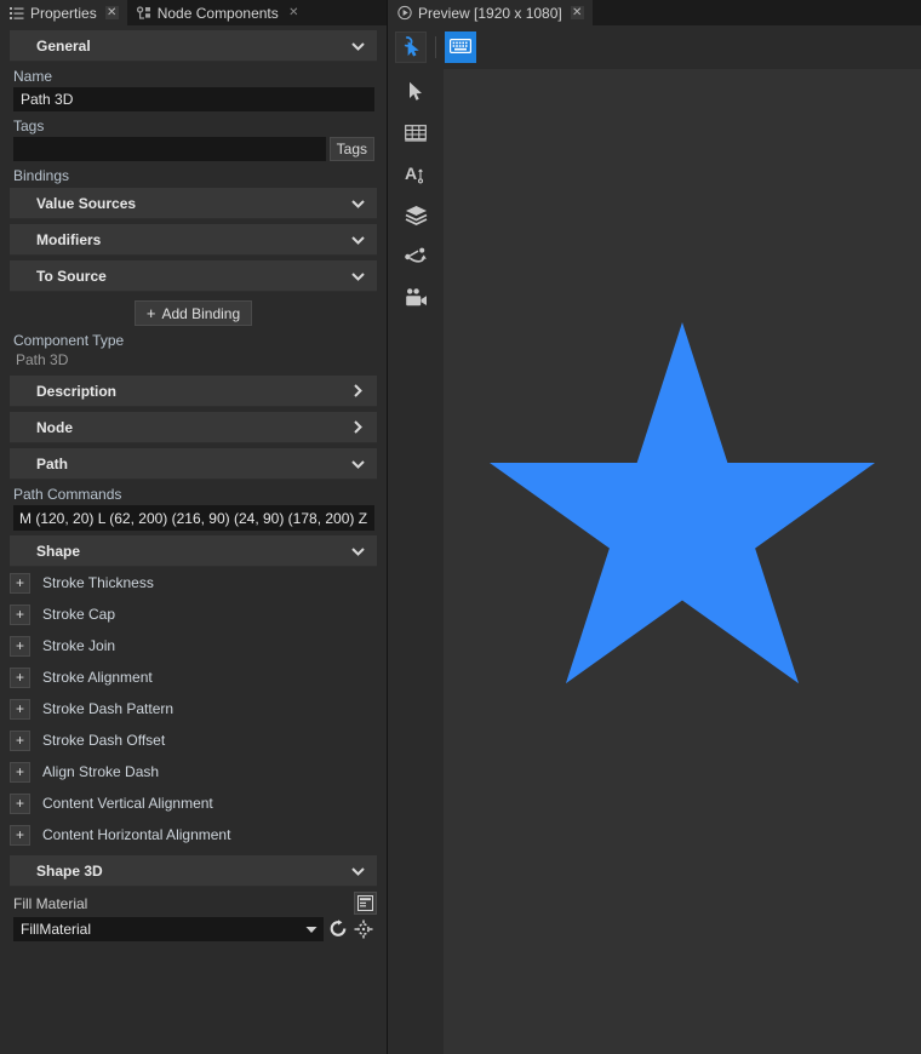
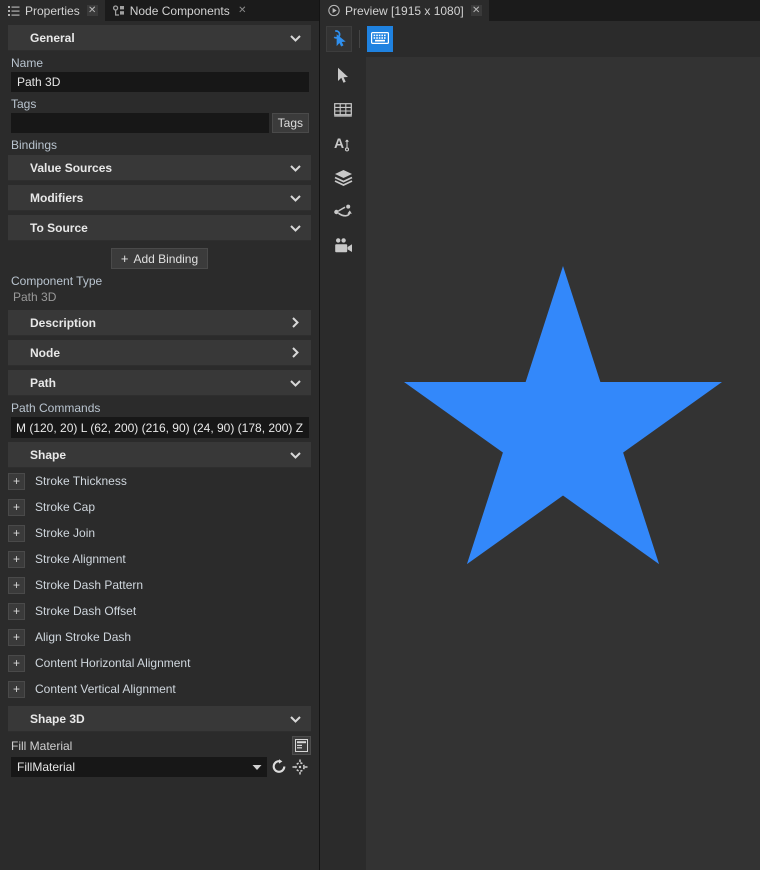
  Properties
  ✕
  Node Components
  ✕
  General
  Name
  Path 3D
  Tags
  Tags
  Bindings
  Value Sources
  Modifiers
  To Source
  +
  Add Binding
  Component Type
  Path 3D
  Description
  Node
  Path
  Path Commands
  M (120, 20) L (62, 200) (216, 90) (24, 90) (178, 200) Z
  Shape
  +
  Stroke Thickness
  +
  Stroke Cap
  +
  Stroke Join
  +
  Stroke Alignment
  +
  Stroke Dash Pattern
  +
  Stroke Dash Offset
  +
  Align Stroke Dash
  +
- Content Vertical Alignment
+ Content Horizontal Alignment
  +
- Content Horizontal Alignment
+ Content Vertical Alignment
  Shape 3D
  Fill Material
  FillMaterial
- Preview [1920 x 1080]
+ Preview [1915 x 1080]
  ✕
  A
